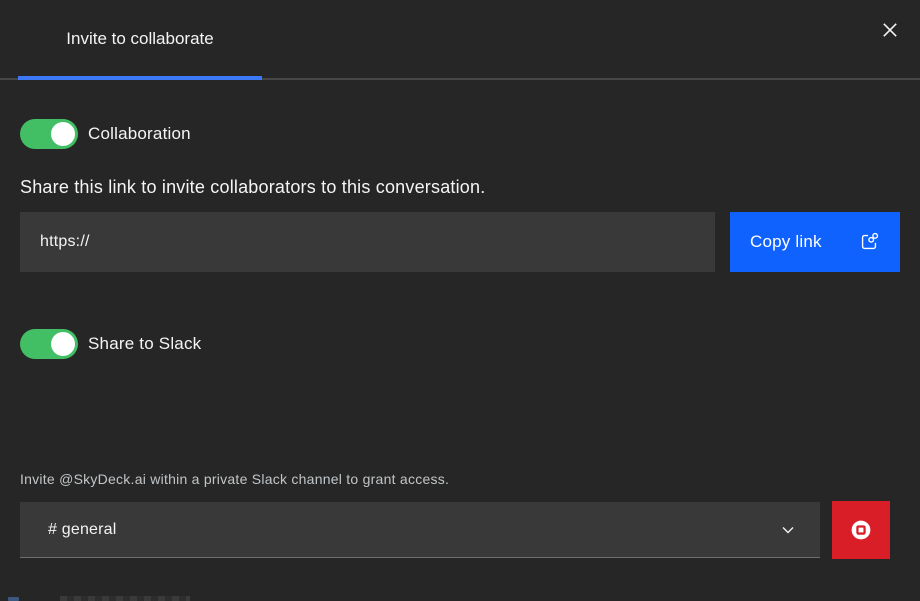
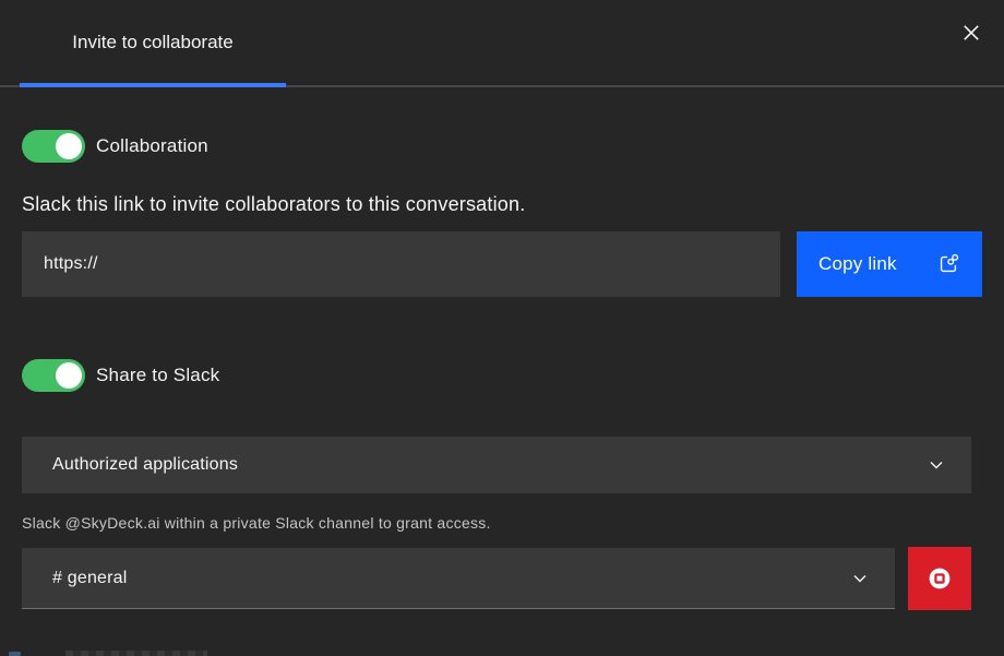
  Invite to collaborate
  Collaboration
- Share this link to invite collaborators to this conversation.
+ Slack this link to invite collaborators to this conversation.
  https://
  Copy link
  Share to Slack
+ Authorized applications
- Invite @SkyDeck.ai within a private Slack channel to grant access.
+ Slack @SkyDeck.ai within a private Slack channel to grant access.
  # general
